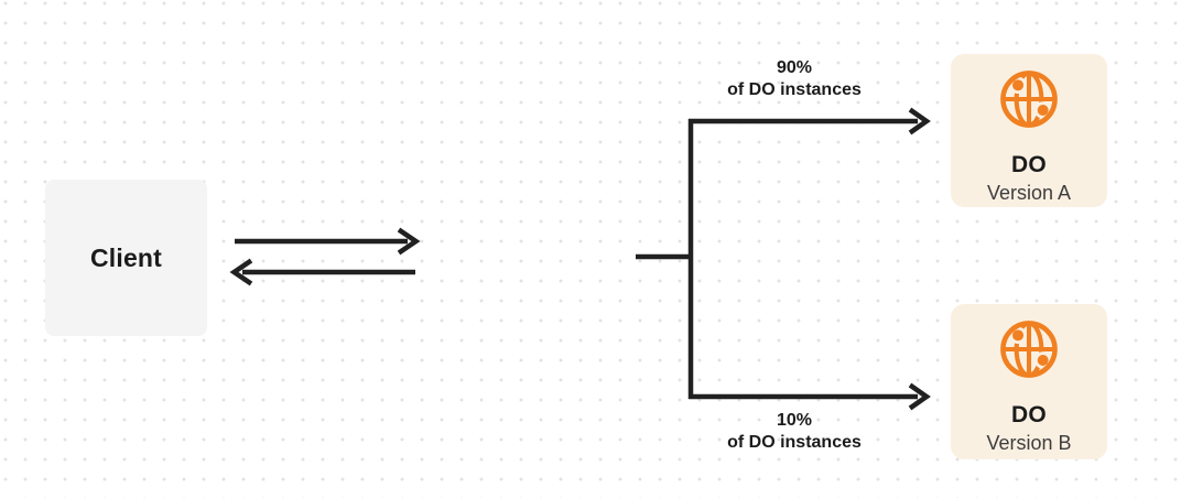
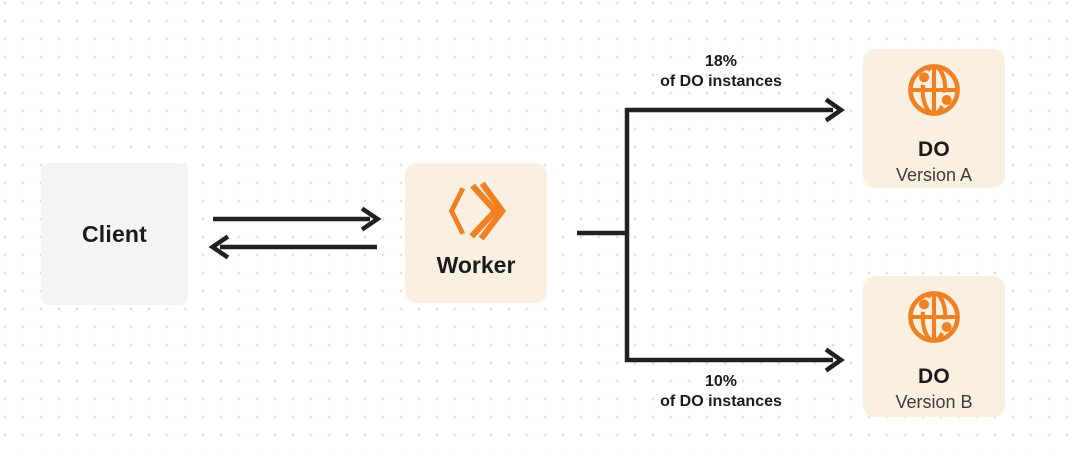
  Client
+ Worker
- 90%
+ 18%
  of DO instances
  10%
  of DO instances
  DO
  Version A
  DO
  Version B
